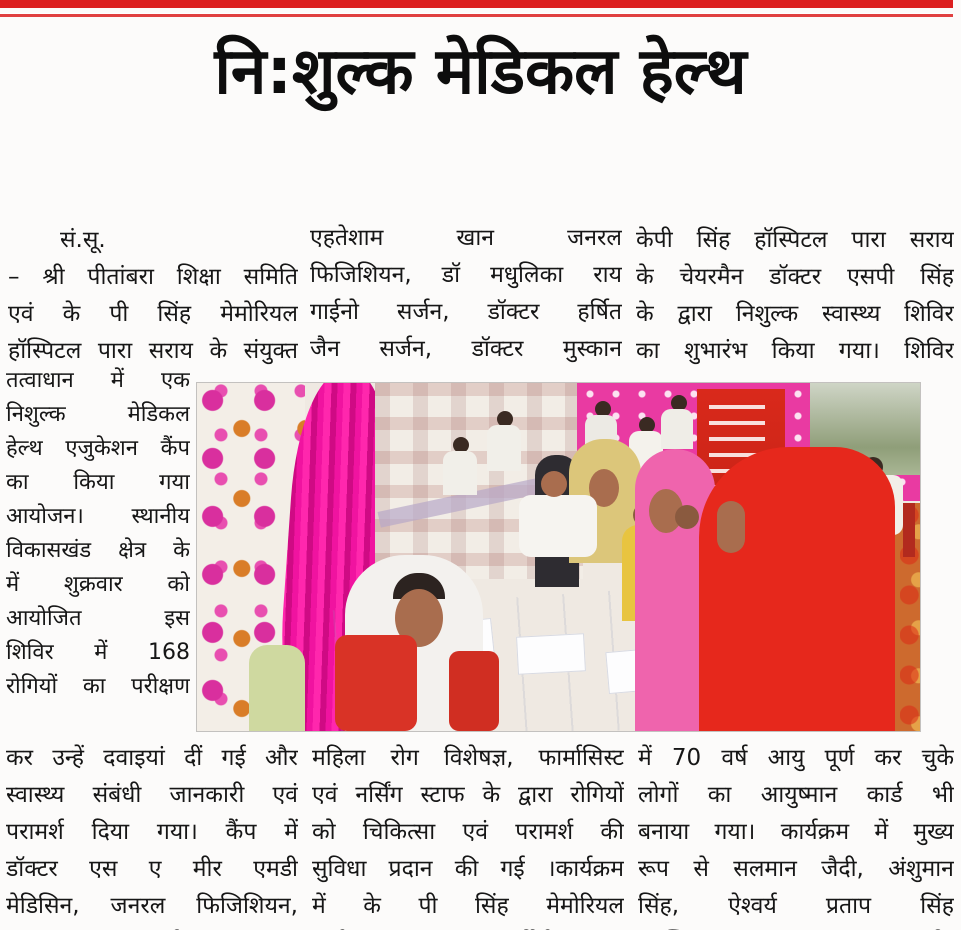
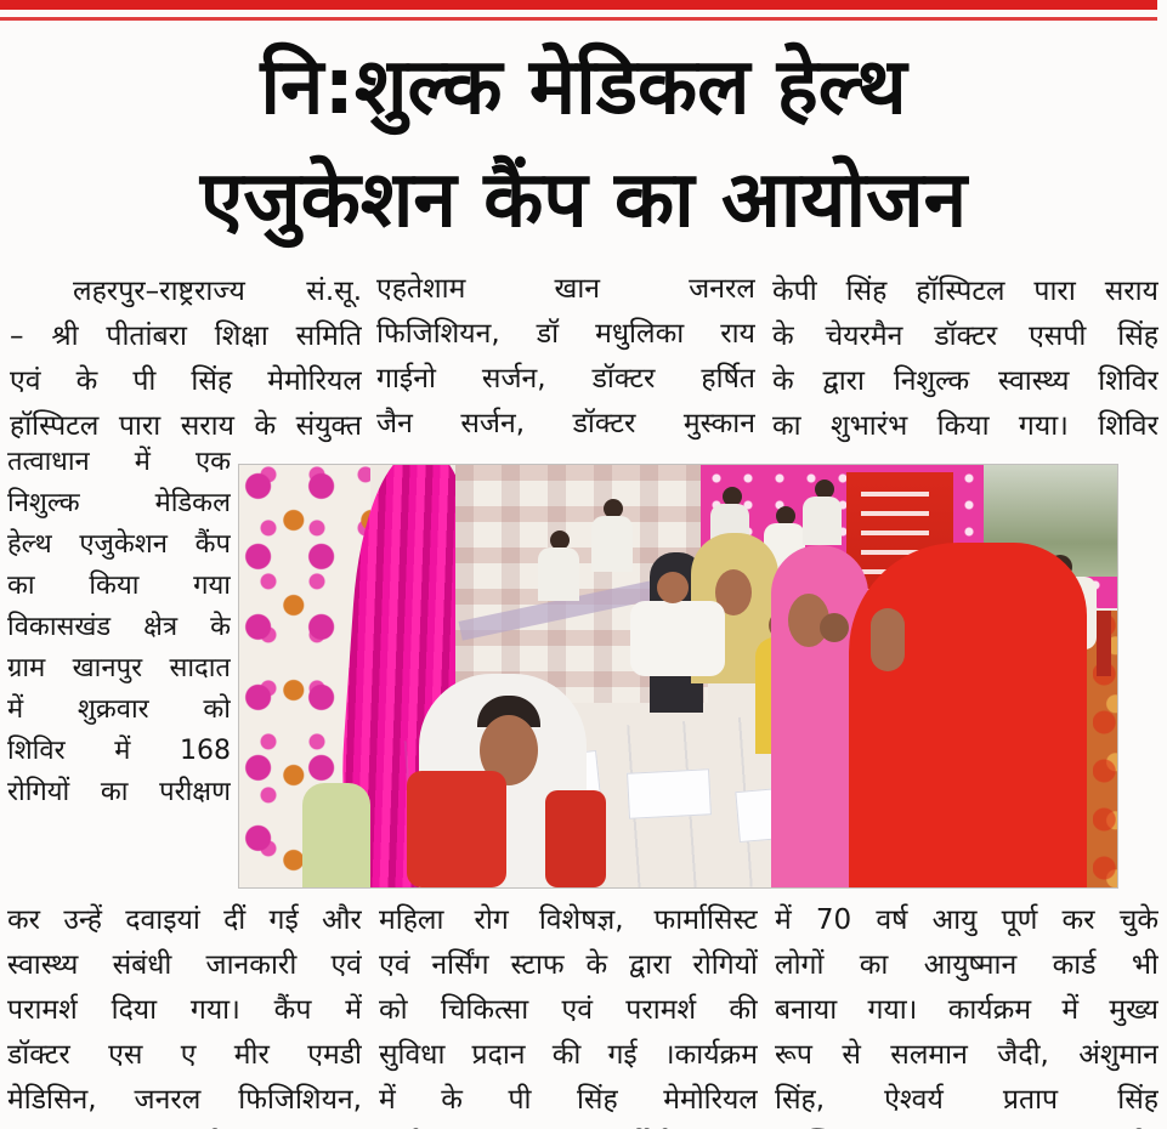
  नि:शुल्क मेडिकल हेल्थ
+ एजुकेशन कैंप का आयोजन
+ लहरपुर–राष्ट्रराज्य
  सं.सू.
  –
  श्री
  पीतांबरा
  शिक्षा
  समिति
  एवं
  के
  पी
  सिंह
  मेमोरियल
  हॉस्पिटल
  पारा
  सराय
  के
  संयुक्त
  तत्वाधान
  में
  एक
  निशुल्क
  मेडिकल
  हेल्थ
  एजुकेशन
  कैंप
  का
  किया
  गया
- आयोजन।
- स्थानीय
  विकासखंड
  क्षेत्र
  के
+ ग्राम
+ खानपुर
+ सादात
  में
  शुक्रवार
  को
- आयोजित
- इस
  शिविर
  में
  168
  रोगियों
  का
  परीक्षण
  कर
  उन्हें
  दवाइयां
  दीं
  गई
  और
  स्वास्थ्य
  संबंधी
  जानकारी
  एवं
  परामर्श
  दिया
  गया।
  कैंप
  में
  डॉक्टर
  एस
  ए
  मीर
  एमडी
  मेडिसिन,
  जनरल
  फिजिशियन,
  एहतेशाम
  खान
  जनरल
  फिजिशियन,
  डॉ
  मधुलिका
  राय
  गाईनो
  सर्जन,
  डॉक्टर
  हर्षित
  जैन
  सर्जन,
  डॉक्टर
  मुस्कान
  महिला
  रोग
  विशेषज्ञ,
  फार्मासिस्ट
  एवं
  नर्सिंग
  स्टाफ
  के
  द्वारा
  रोगियों
  को
  चिकित्सा
  एवं
  परामर्श
  की
  सुविधा
  प्रदान
  की
  गई
  ।कार्यक्रम
  में
  के
  पी
  सिंह
  मेमोरियल
  केपी
  सिंह
  हॉस्पिटल
  पारा
  सराय
  के
  चेयरमैन
  डॉक्टर
  एसपी
  सिंह
  के
  द्वारा
  निशुल्क
  स्वास्थ्य
  शिविर
  का
  शुभारंभ
  किया
  गया।
  शिविर
  में
  70
  वर्ष
  आयु
  पूर्ण
  कर
  चुके
  लोगों
  का
  आयुष्मान
  कार्ड
  भी
  बनाया
  गया।
  कार्यक्रम
  में
  मुख्य
  रूप
  से
  सलमान
  जैदी,
  अंशुमान
  सिंह,
  ऐश्वर्य
  प्रताप
  सिंह
